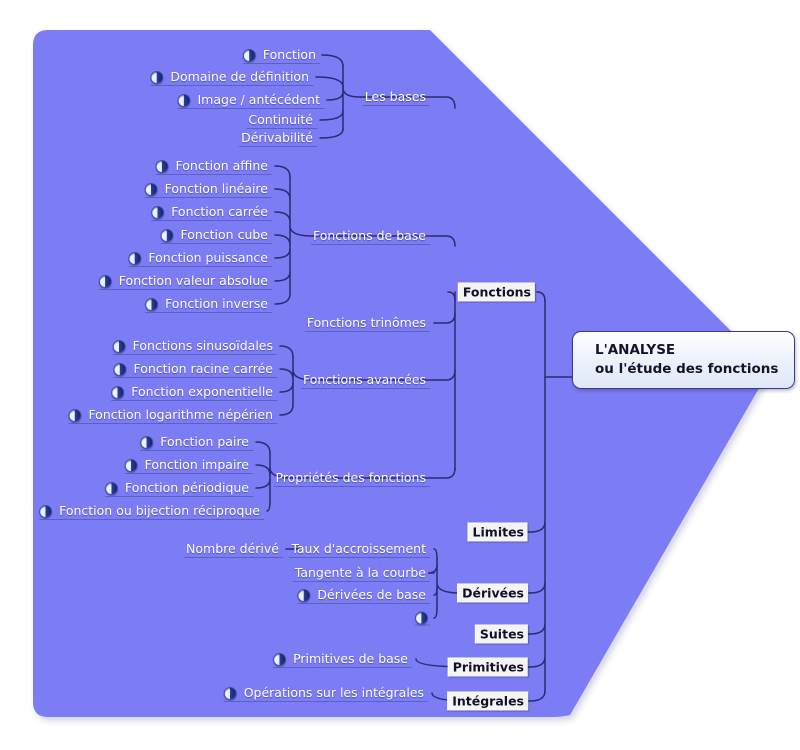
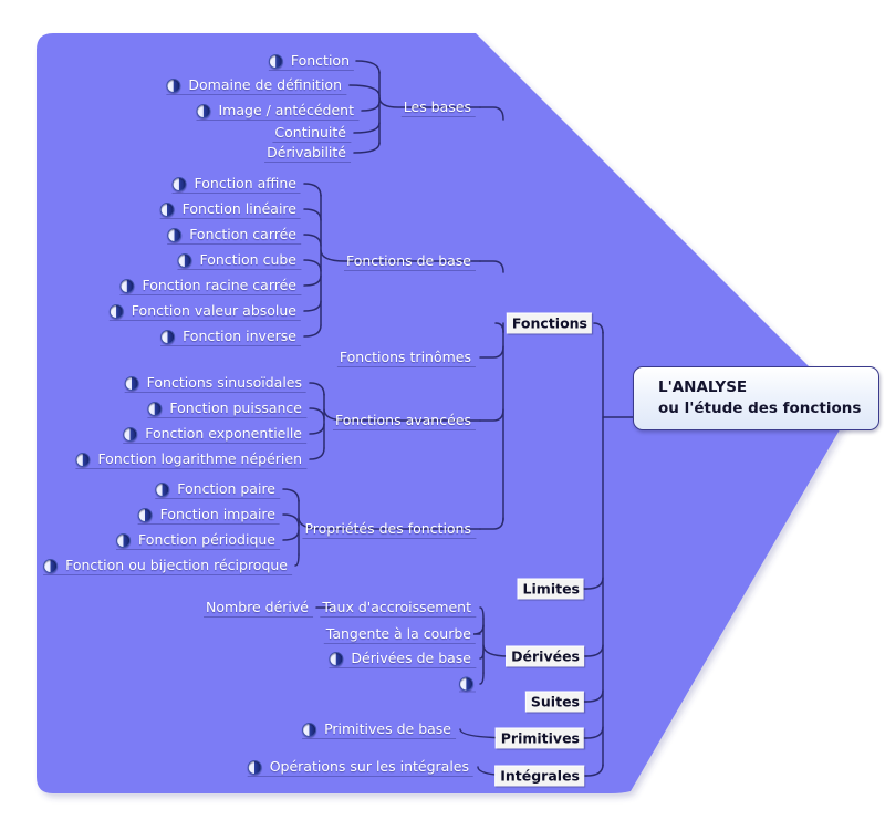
  L'ANALYSE
  ou l'étude des fonctions
  Fonctions
  Limites
  Dérivées
  Suites
  Primitives
  Intégrales
  Les bases
  Fonctions de base
  Fonctions trinômes
  Fonctions avancées
  Propriétés des fonctions
  Taux d'accroissement
  Tangente à la courbe
  Dérivées de base
  Primitives de base
  Opérations sur les intégrales
  Fonction
  Domaine de définition
  Image / antécédent
  Continuité
  Dérivabilité
  Fonction affine
  Fonction linéaire
  Fonction carrée
  Fonction cube
- Fonction puissance
+ Fonction racine carrée
  Fonction valeur absolue
  Fonction inverse
  Fonctions sinusoïdales
- Fonction racine carrée
+ Fonction puissance
  Fonction exponentielle
  Fonction logarithme népérien
  Fonction paire
  Fonction impaire
  Fonction périodique
  Fonction ou bijection réciproque
  Nombre dérivé
